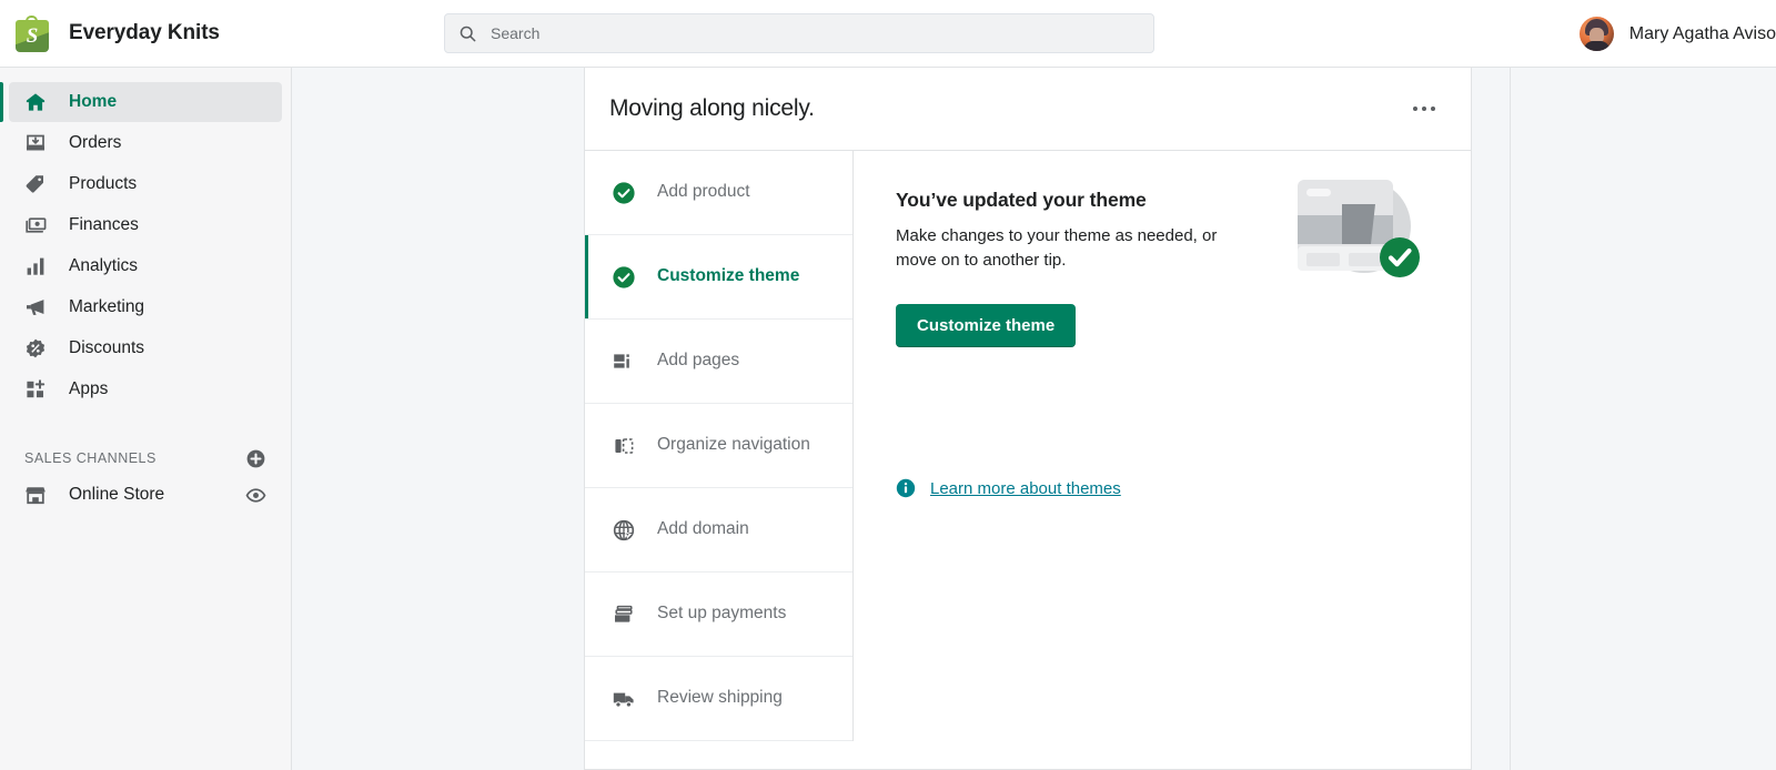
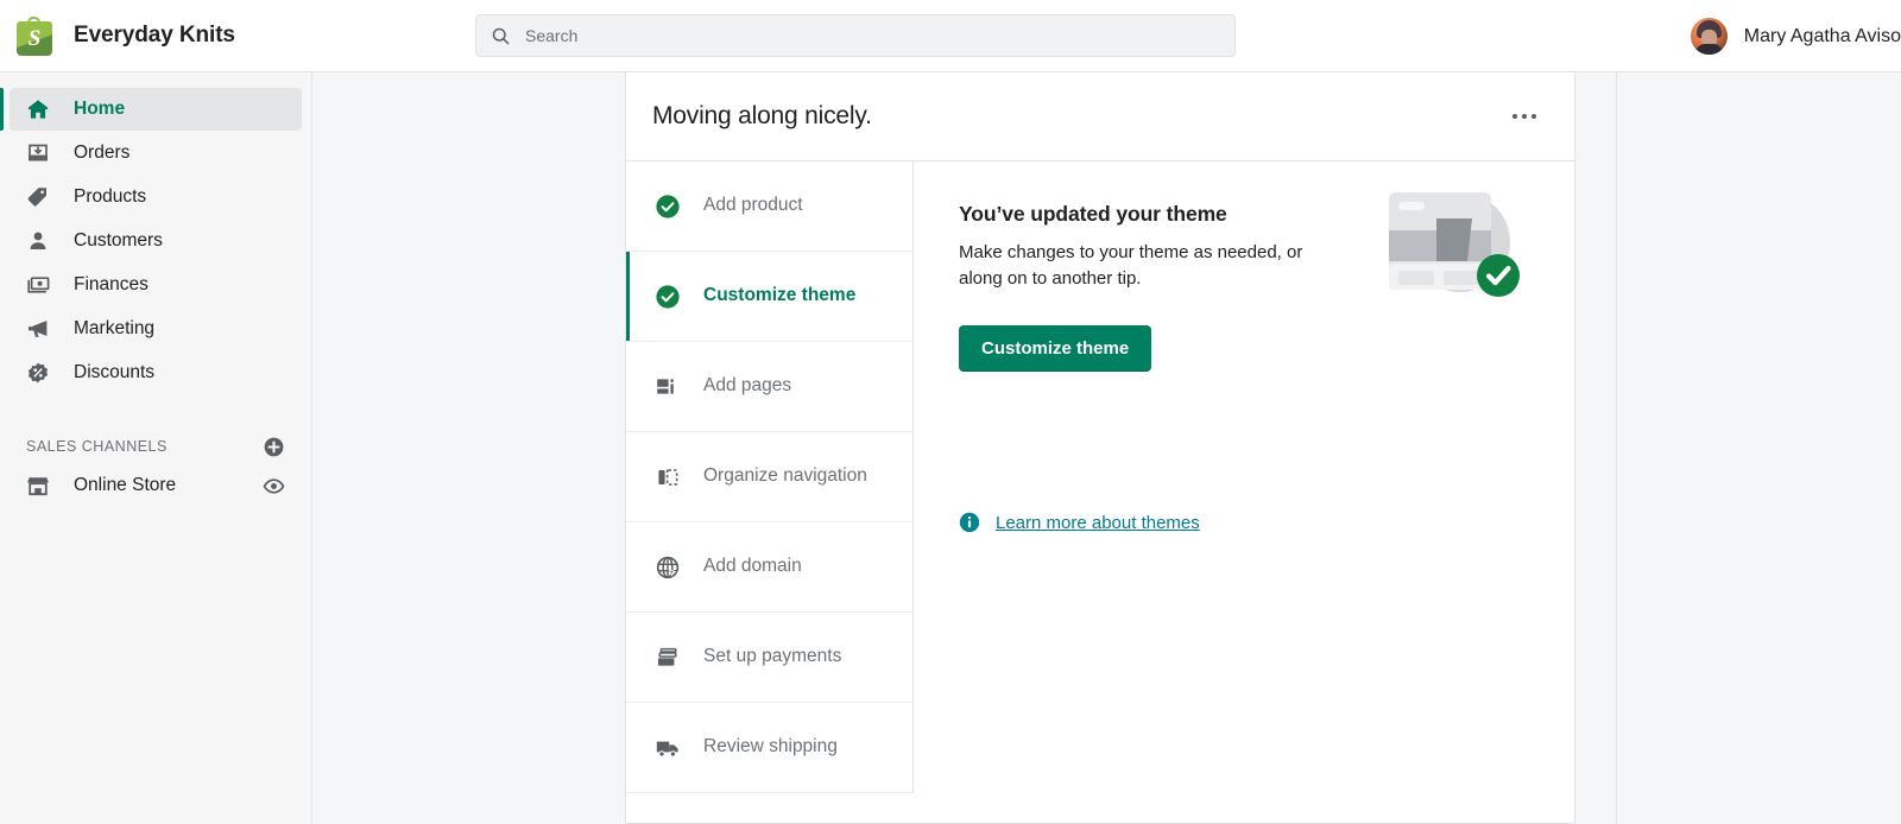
  S
  Everyday Knits
  Search
  Mary Agatha Aviso
  Home
  Orders
  Products
+ Customers
  Finances
- Analytics
  Marketing
  Discounts
- Apps
  SALES CHANNELS
  Online Store
  Moving along nicely.
  Add product
  Customize theme
  Add pages
  Organize navigation
  Add domain
  Set up payments
  Review shipping
  You’ve updated your theme
- Make changes to your theme as needed, or move on to another tip.
+ Make changes to your theme as needed, or along on to another tip.
  Customize theme
  Learn more about themes
